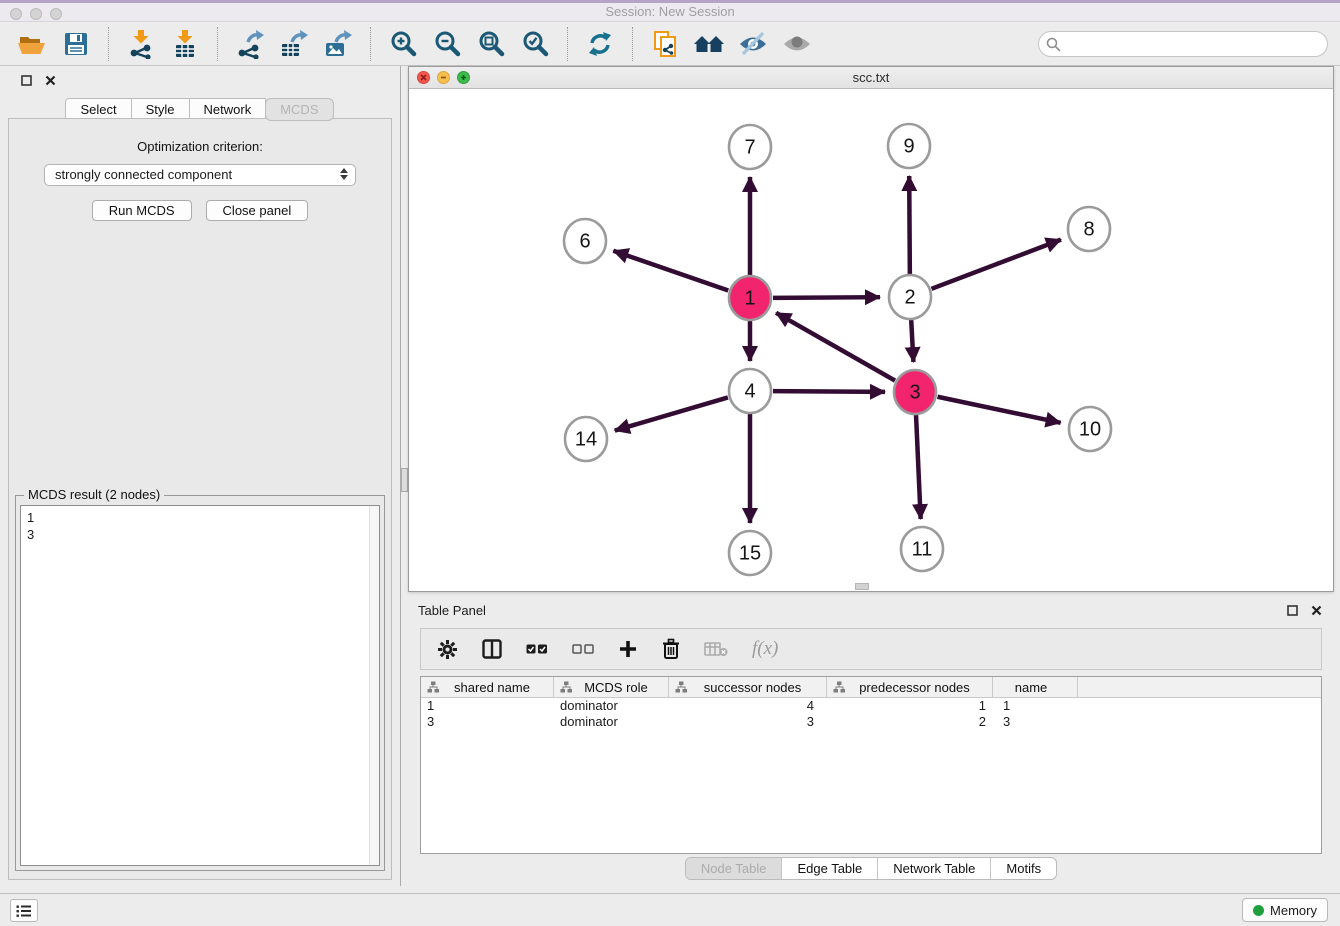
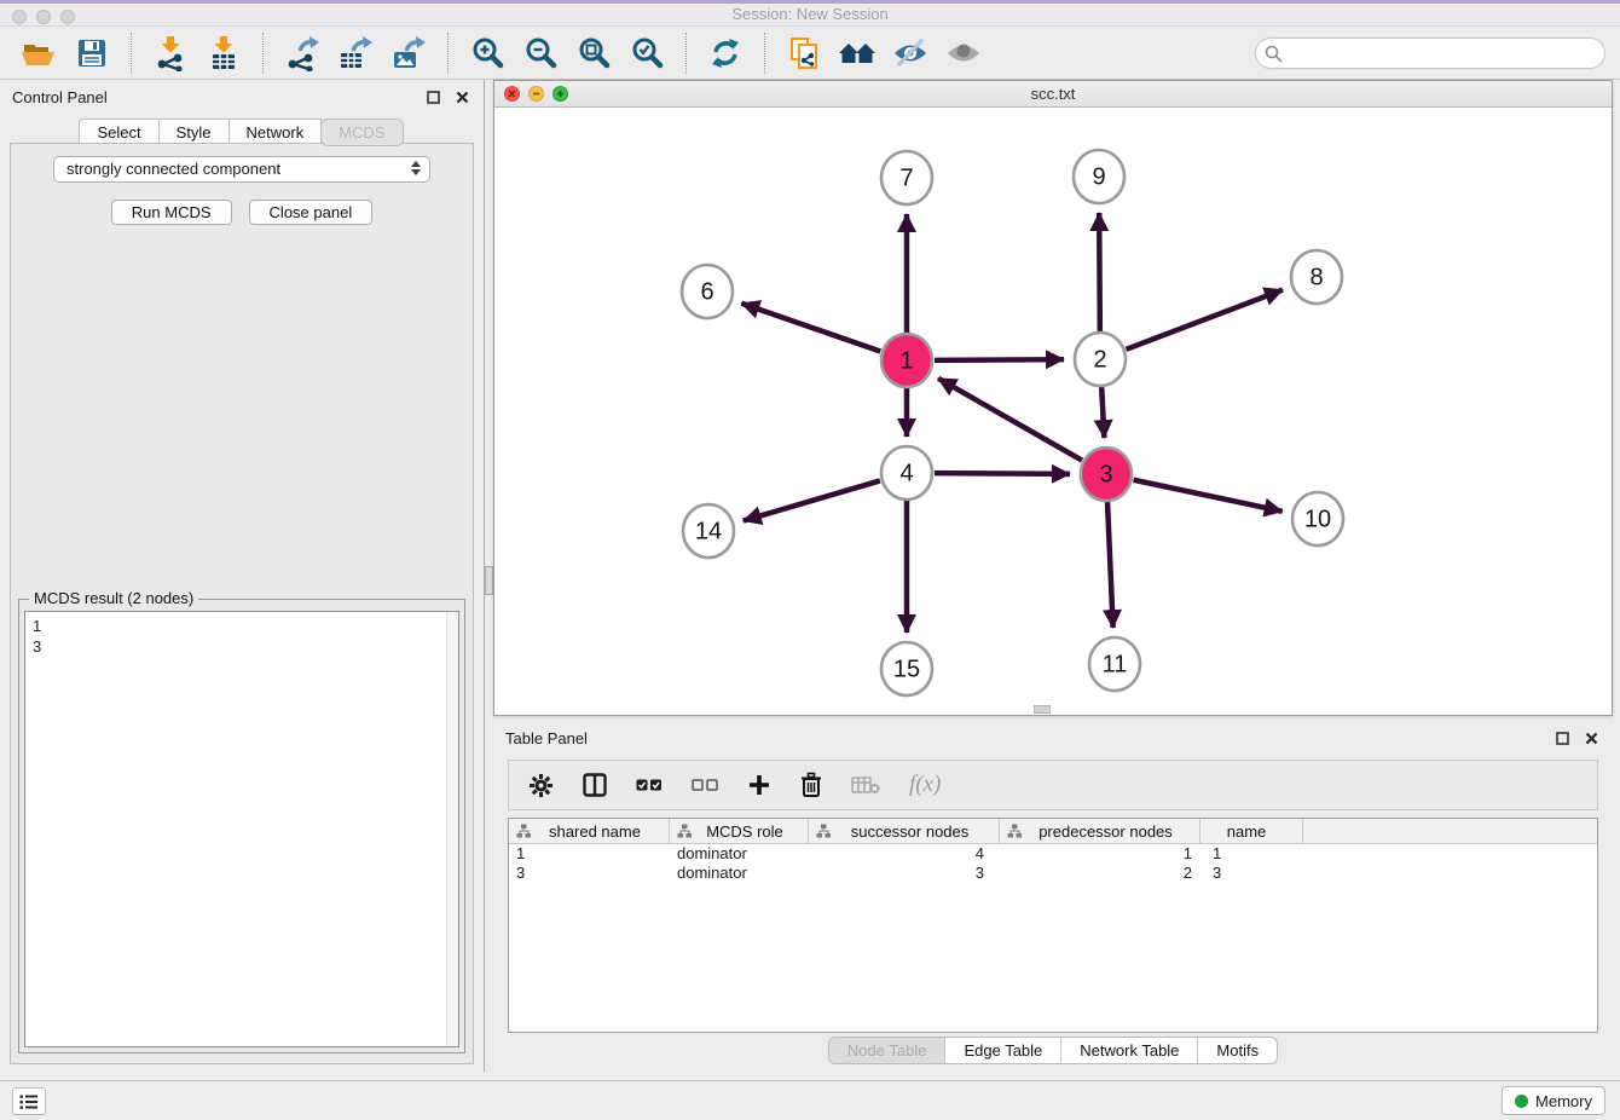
  Session: New Session
+ Control Panel
  Select
  Style
  Network
  MCDS
- Optimization criterion:
  strongly connected component
  Run MCDS
  Close panel
  MCDS result (2 nodes)
  1
  3
  scc.txt
  7
  9
  6
  8
  1
  2
  4
  3
  14
  10
  15
  11
  Table Panel
  f(x)
  shared name
  MCDS role
  successor nodes
  predecessor nodes
  name
  1
  dominator
  4
  1
  1
  3
  dominator
  3
  2
  3
  Node Table
  Edge Table
  Network Table
  Motifs
  Memory
